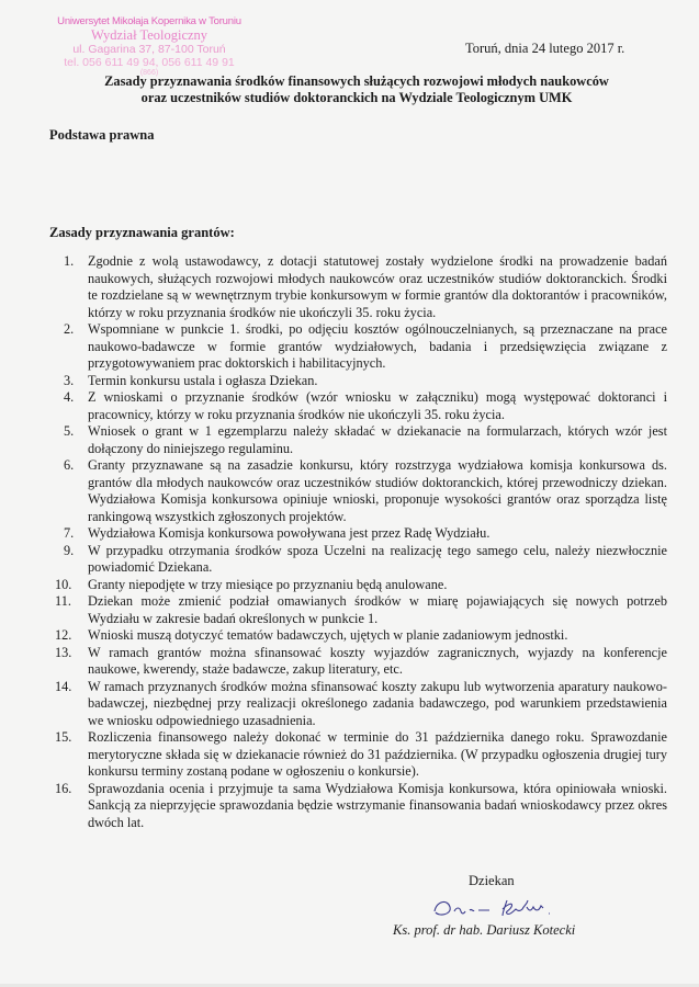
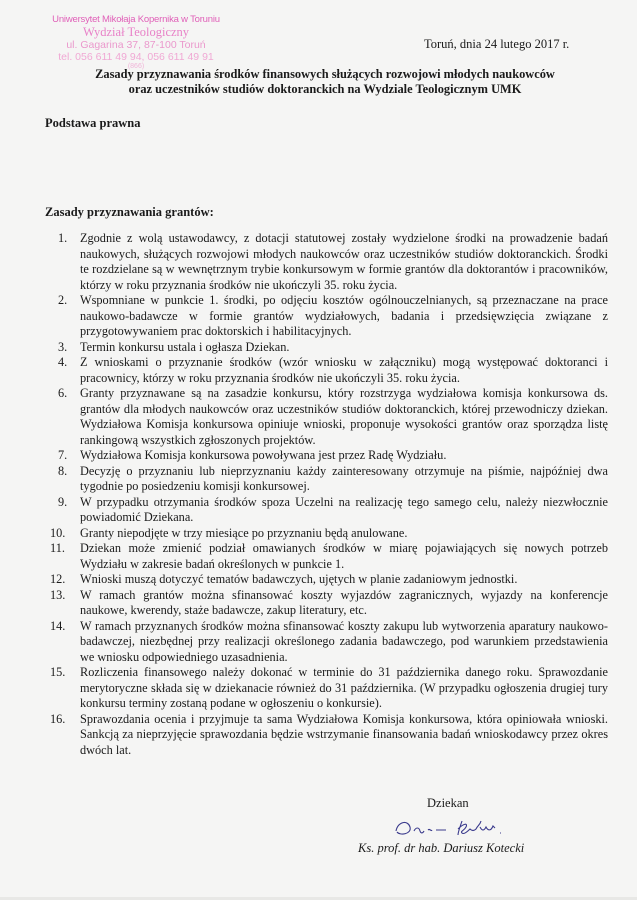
  Uniwersytet Mikołaja Kopernika w Toruniu
  Wydział Teologiczny
  ul. Gagarina 37, 87-100 Toruń
  tel. 056 611 49 94, 056 611 49 91
  Toruń, dnia 24 lutego 2017 r.
  Zasady przyznawania środków finansowych służących rozwojowi młodych naukowców
  oraz uczestników studiów doktoranckich na Wydziale Teologicznym UMK
  Podstawa prawna
  Zasady przyznawania grantów:
  1.
  Zgodnie z wolą ustawodawcy, z dotacji statutowej zostały wydzielone środki na prowadzenie badań naukowych, służących rozwojowi młodych naukowców oraz uczestników studiów doktoranckich. Środki te rozdzielane są w wewnętrznym trybie konkursowym w formie grantów dla doktorantów i pracowników, którzy w roku przyznania środków nie ukończyli 35. roku życia.
  2.
  Wspomniane w punkcie 1. środki, po odjęciu kosztów ogólnouczelnianych, są przeznaczane na prace naukowo-badawcze w formie grantów wydziałowych, badania i przedsięwzięcia związane z przygotowywaniem prac doktorskich i habilitacyjnych.
  3.
  Termin konkursu ustala i ogłasza Dziekan.
  4.
  Z wnioskami o przyznanie środków (wzór wniosku w załączniku) mogą występować doktoranci i pracownicy, którzy w roku przyznania środków nie ukończyli 35. roku życia.
- 5.
- Wniosek o grant w 1 egzemplarzu należy składać w dziekanacie na formularzach, których wzór jest dołączony do niniejszego regulaminu.
  6.
  Granty przyznawane są na zasadzie konkursu, który rozstrzyga wydziałowa komisja konkursowa ds. grantów dla młodych naukowców oraz uczestników studiów doktoranckich, której przewodniczy dziekan. Wydziałowa Komisja konkursowa opiniuje wnioski, proponuje wysokości grantów oraz sporządza listę rankingową wszystkich zgłoszonych projektów.
  7.
  Wydziałowa Komisja konkursowa powoływana jest przez Radę Wydziału.
+ 8.
+ Decyzję o przyznaniu lub nieprzyznaniu każdy zainteresowany otrzymuje na piśmie, najpóźniej dwa tygodnie po posiedzeniu komisji konkursowej.
  9.
  W przypadku otrzymania środków spoza Uczelni na realizację tego samego celu, należy niezwłocznie powiadomić Dziekana.
  10.
  Granty niepodjęte w trzy miesiące po przyznaniu będą anulowane.
  11.
  Dziekan może zmienić podział omawianych środków w miarę pojawiających się nowych potrzeb Wydziału w zakresie badań określonych w punkcie 1.
  12.
  Wnioski muszą dotyczyć tematów badawczych, ujętych w planie zadaniowym jednostki.
  13.
  W ramach grantów można sfinansować koszty wyjazdów zagranicznych, wyjazdy na konferencje naukowe, kwerendy, staże badawcze, zakup literatury, etc.
  14.
  W ramach przyznanych środków można sfinansować koszty zakupu lub wytworzenia aparatury naukowo-badawczej, niezbędnej przy realizacji określonego zadania badawczego, pod warunkiem przedstawienia we wniosku odpowiedniego uzasadnienia.
  15.
  Rozliczenia finansowego należy dokonać w terminie do 31 października danego roku. Sprawozdanie merytoryczne składa się w dziekanacie również do 31 października. (W przypadku ogłoszenia drugiej tury konkursu terminy zostaną podane w ogłoszeniu o konkursie).
  16.
  Sprawozdania ocenia i przyjmuje ta sama Wydziałowa Komisja konkursowa, która opiniowała wnioski. Sankcją za nieprzyjęcie sprawozdania będzie wstrzymanie finansowania badań wnioskodawcy przez okres dwóch lat.
  Dziekan
  Ks. prof. dr hab. Dariusz Kotecki
